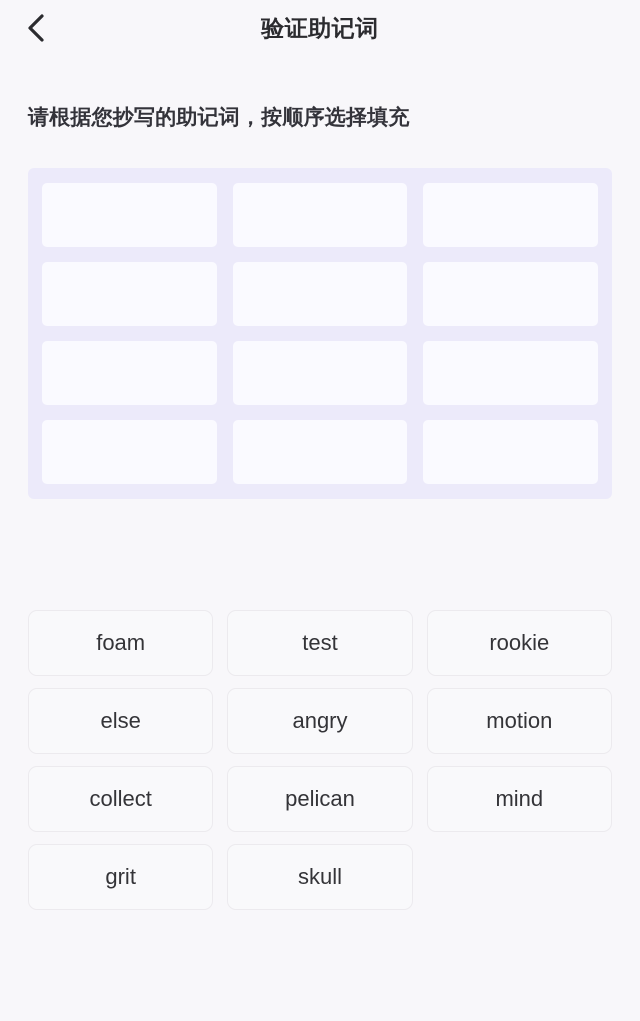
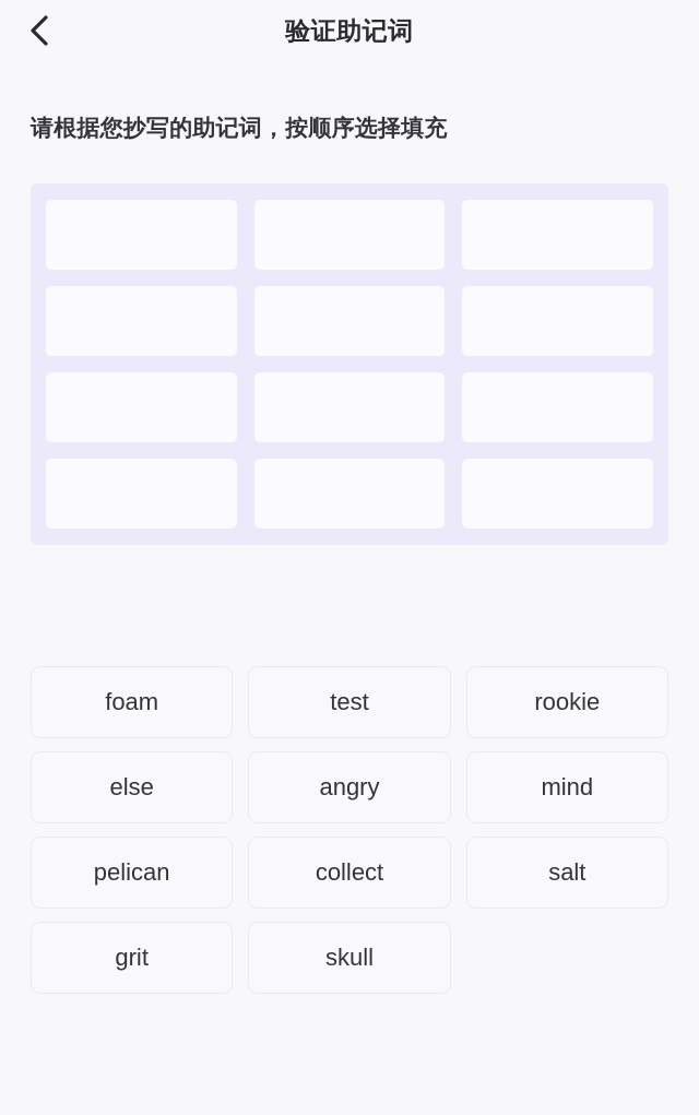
  验证助记词
  请根据您抄写的助记词，按顺序选择填充
  foam
  test
  rookie
  else
  angry
- motion
- collect
+ mind
  pelican
- mind
+ collect
+ salt
  grit
  skull
